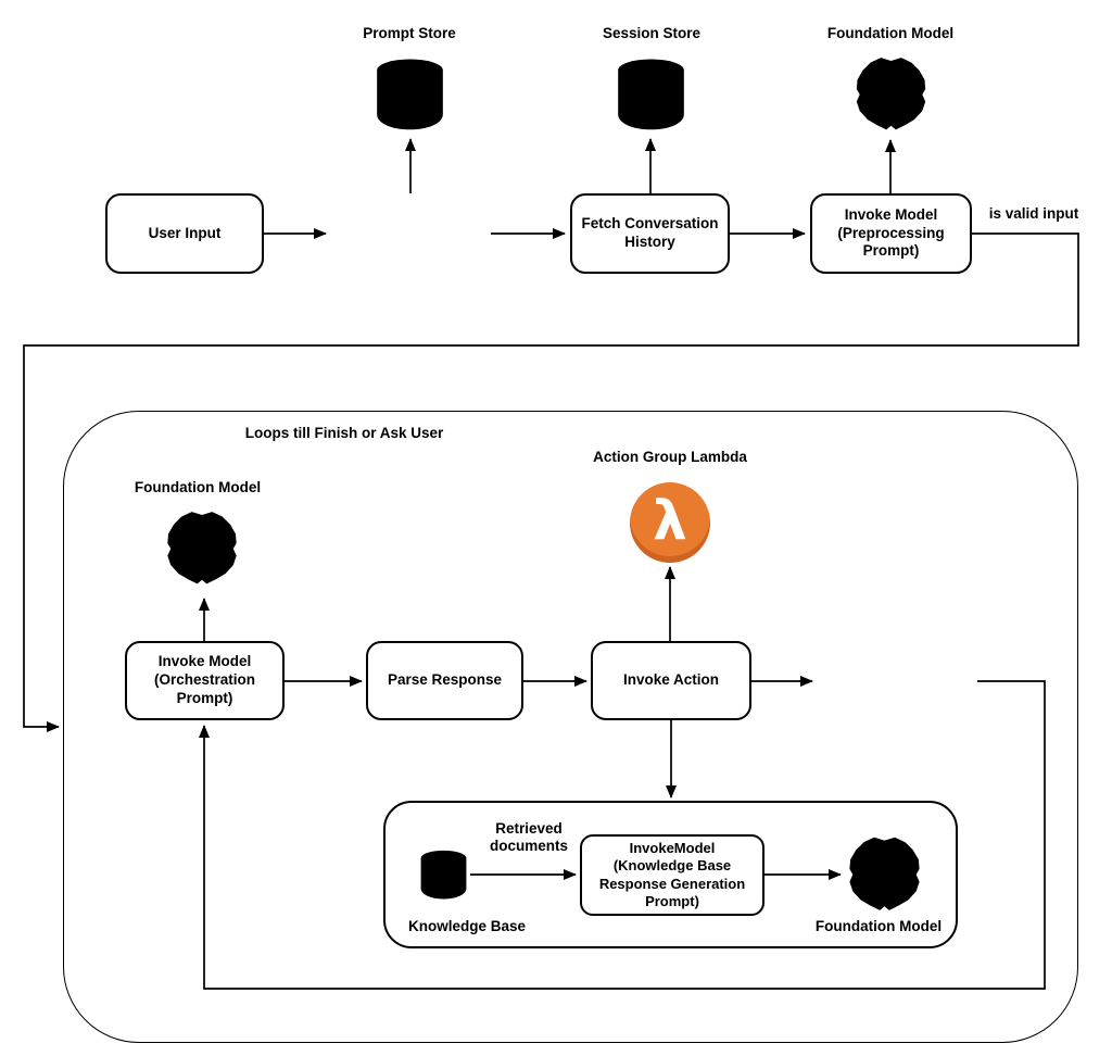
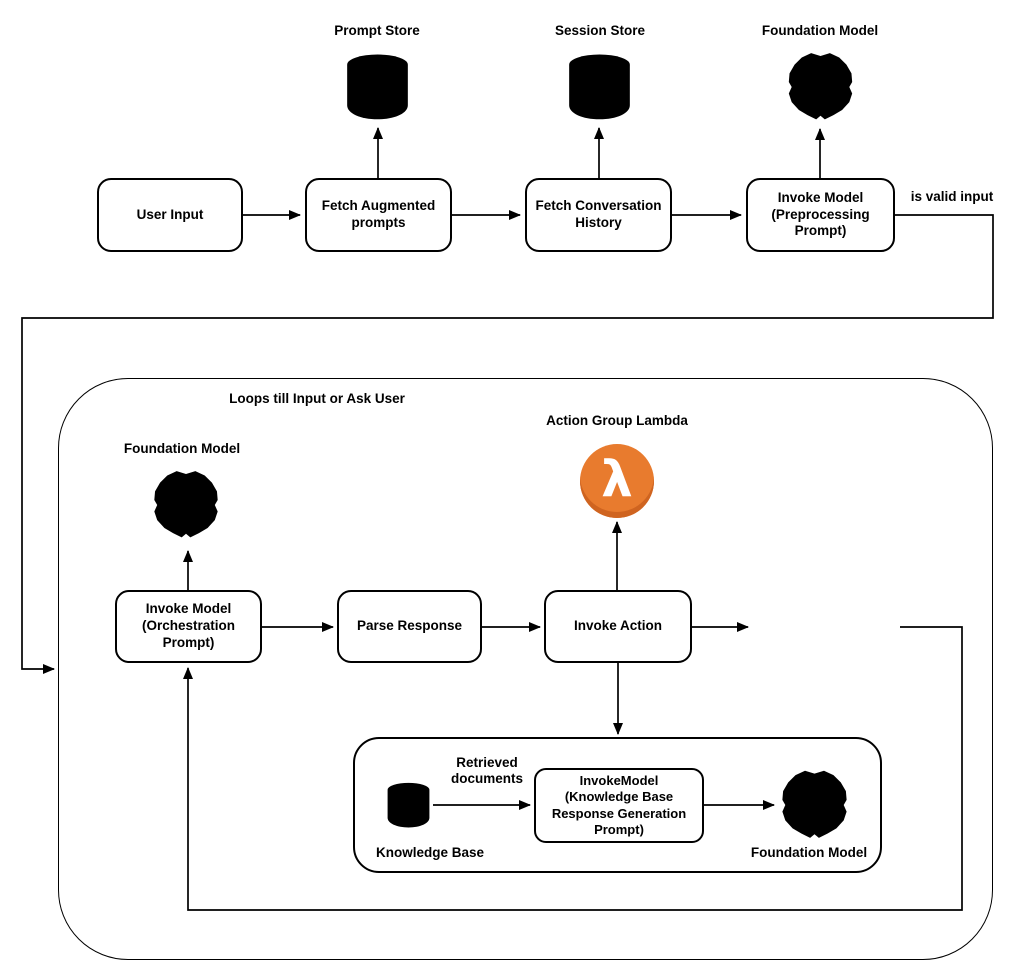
  User Input
+ Fetch Augmented
+ prompts
  Fetch Conversation
  History
  Invoke Model
  (Preprocessing
  Prompt)
  Prompt Store
  Session Store
  Foundation Model
  is valid input
- Loops till Finish or Ask User
+ Loops till Input or Ask User
  Foundation Model
  Action Group Lambda
  λ
  Invoke Model
  (Orchestration
  Prompt)
  Parse Response
  Invoke Action
  Knowledge Base
  Retrieved
  documents
  InvokeModel
  (Knowledge Base
  Response Generation
  Prompt)
  Foundation Model
